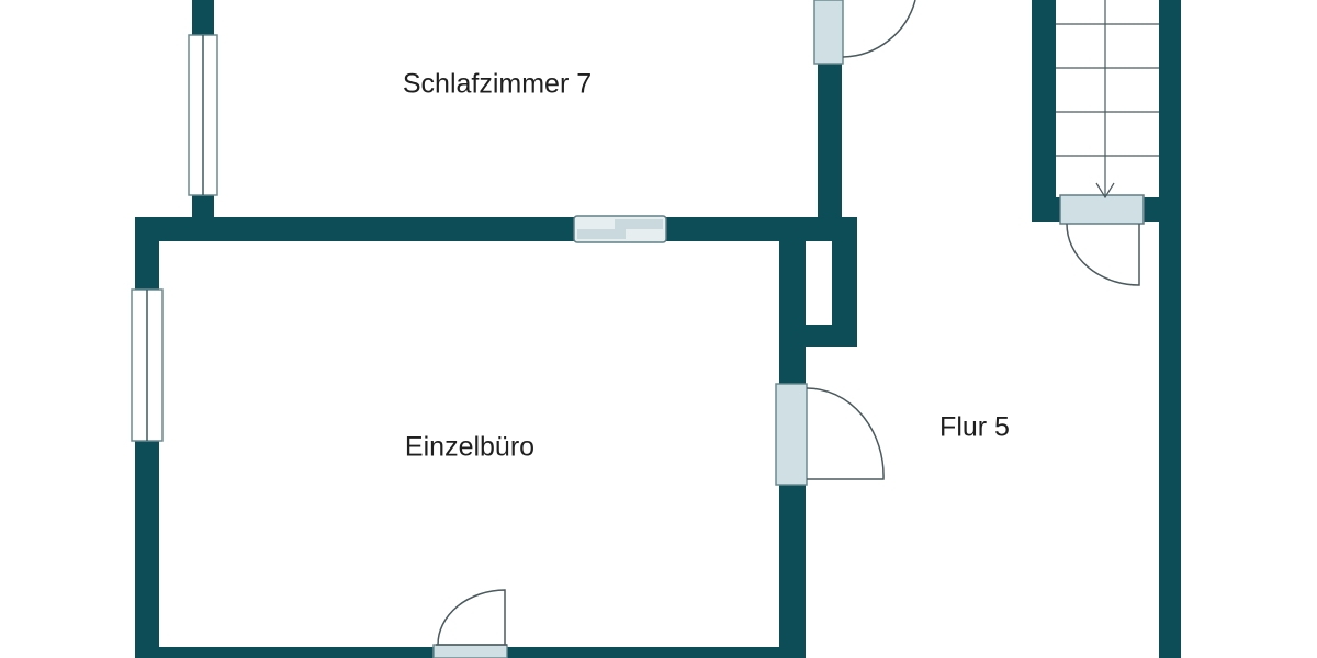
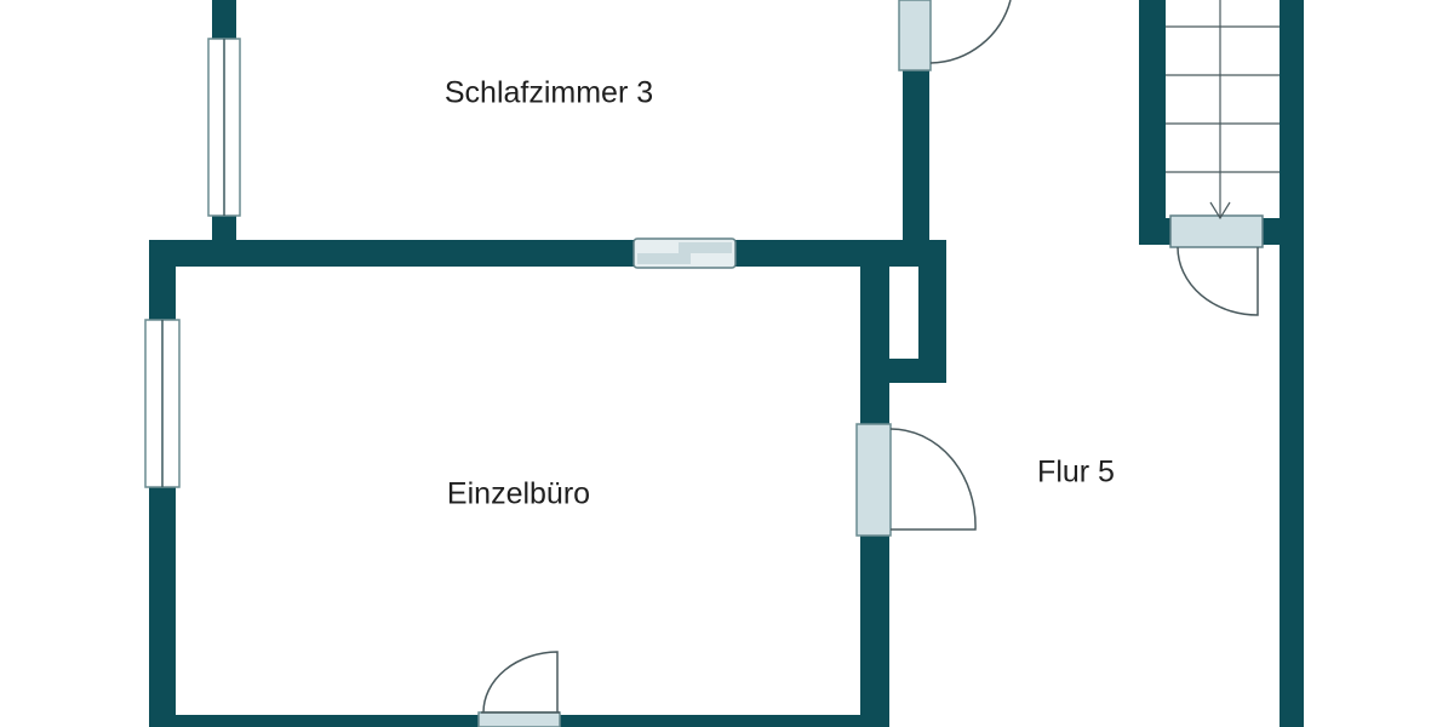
- Schlafzimmer 7
+ Schlafzimmer 3
  Einzelbüro
  Flur 5
